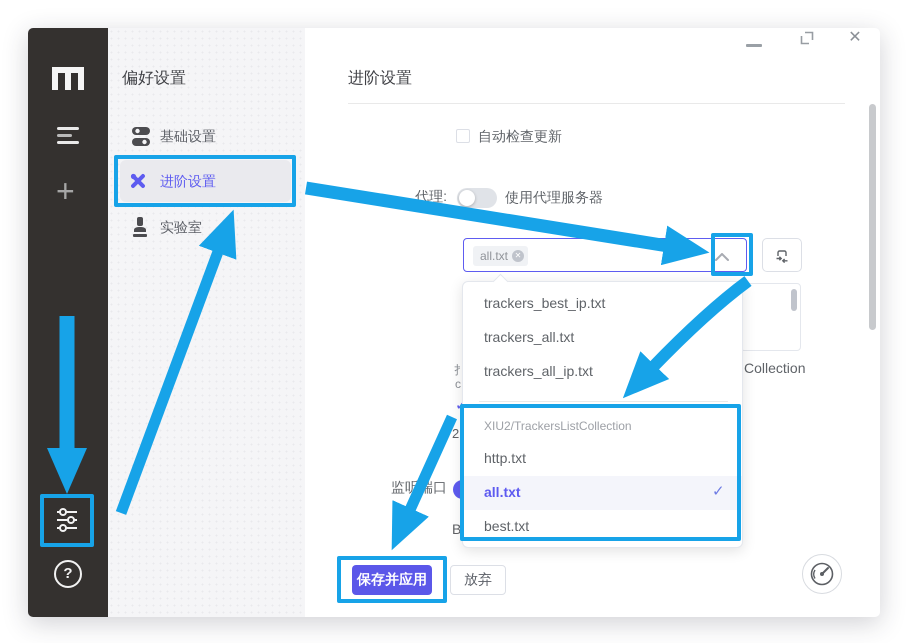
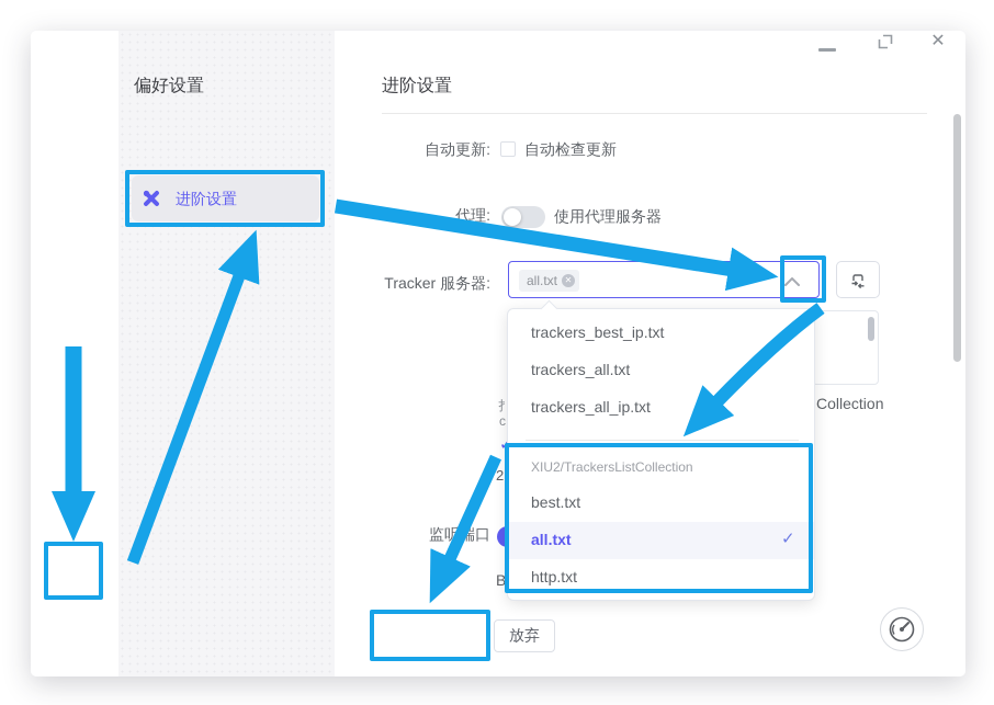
- +
- ?
  偏好设置
- 基础设置
  进阶设置
- 实验室
  ✕
  进阶设置
+ 自动更新:
  自动检查更新
  代理:
  使用代理服务器
+ Tracker 服务器:
  all.txt
  ✕
  Collection
  扌
  c
  2
  监听口
  B
  trackers_best_ip.txt
  trackers_all.txt
  trackers_all_ip.txt
  XIU2/TrackersListCollection
- http.txt
+ best.txt
  all.txt
  ✓
- best.txt
+ http.txt
- 保存并应用
  放弃
